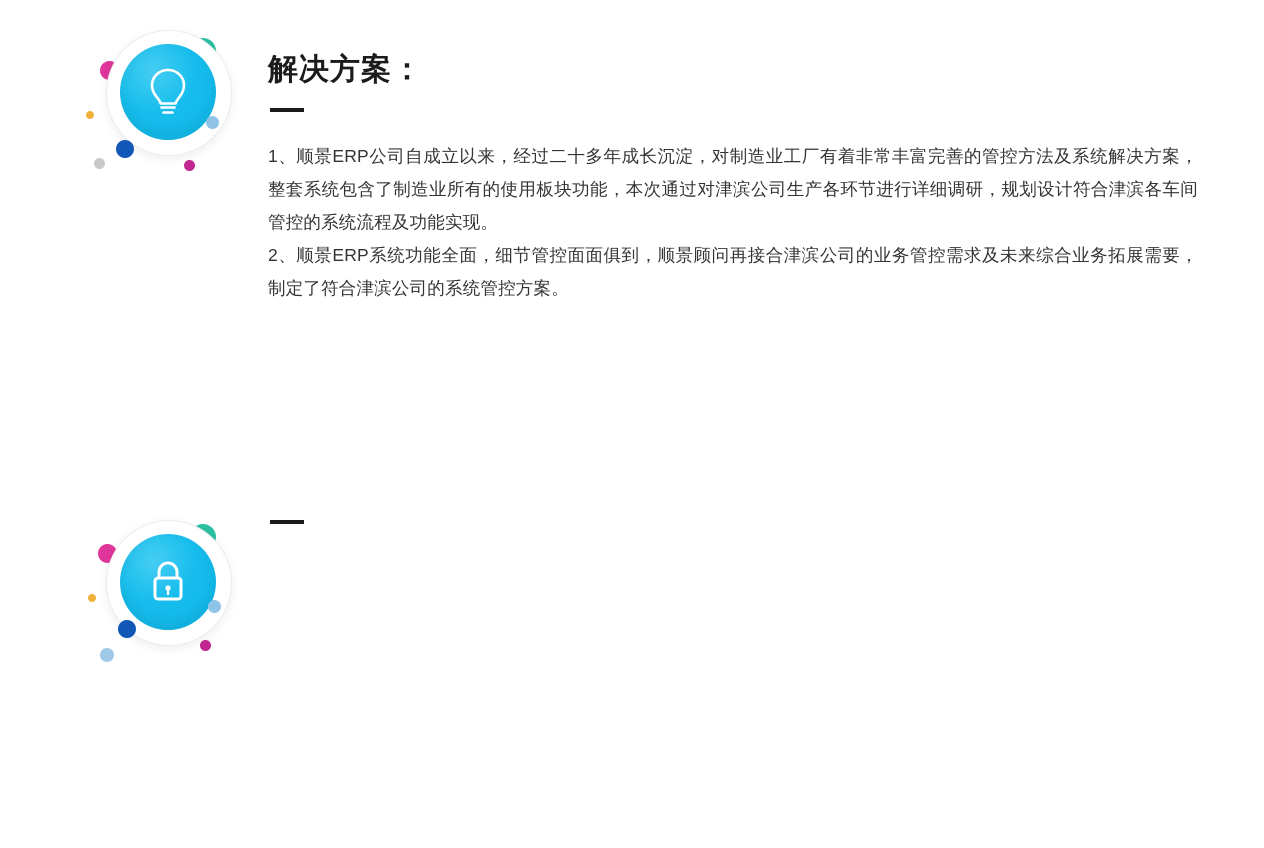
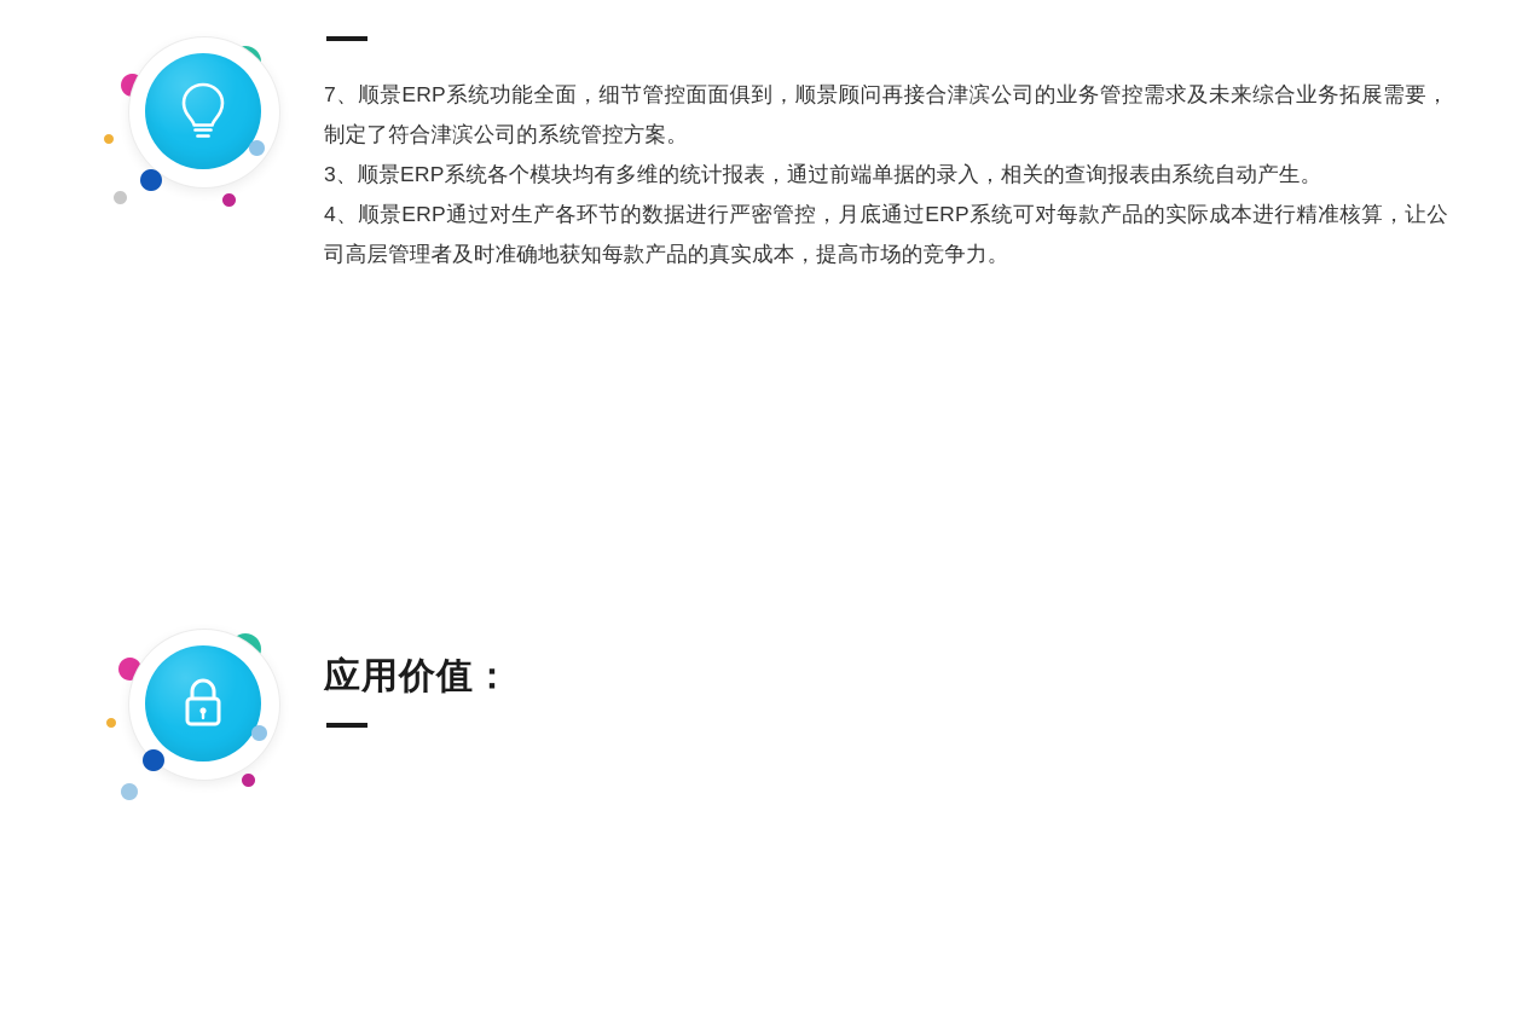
- 解决方案：
- 1、顺景ERP公司自成立以来，经过二十多年成长沉淀，对制造业工厂有着非常丰富完善的管控方法及系统解决方案，整套系统包含了制造业所有的使用板块功能，本次通过对津滨公司生产各环节进行详细调研，规划设计符合津滨各车间管控的系统流程及功能实现。
- 2、顺景ERP系统功能全面，细节管控面面俱到，顺景顾问再接合津滨公司的业务管控需求及未来综合业务拓展需要，制定了符合津滨公司的系统管控方案。
+ 7、顺景ERP系统功能全面，细节管控面面俱到，顺景顾问再接合津滨公司的业务管控需求及未来综合业务拓展需要，制定了符合津滨公司的系统管控方案。
+ 3、顺景ERP系统各个模块均有多维的统计报表，通过前端单据的录入，相关的查询报表由系统自动产生。
+ 4、顺景ERP通过对生产各环节的数据进行严密管控，月底通过ERP系统可对每款产品的实际成本进行精准核算，让公司高层管理者及时准确地获知每款产品的真实成本，提高市场的竞争力。
+ 应用价值：
